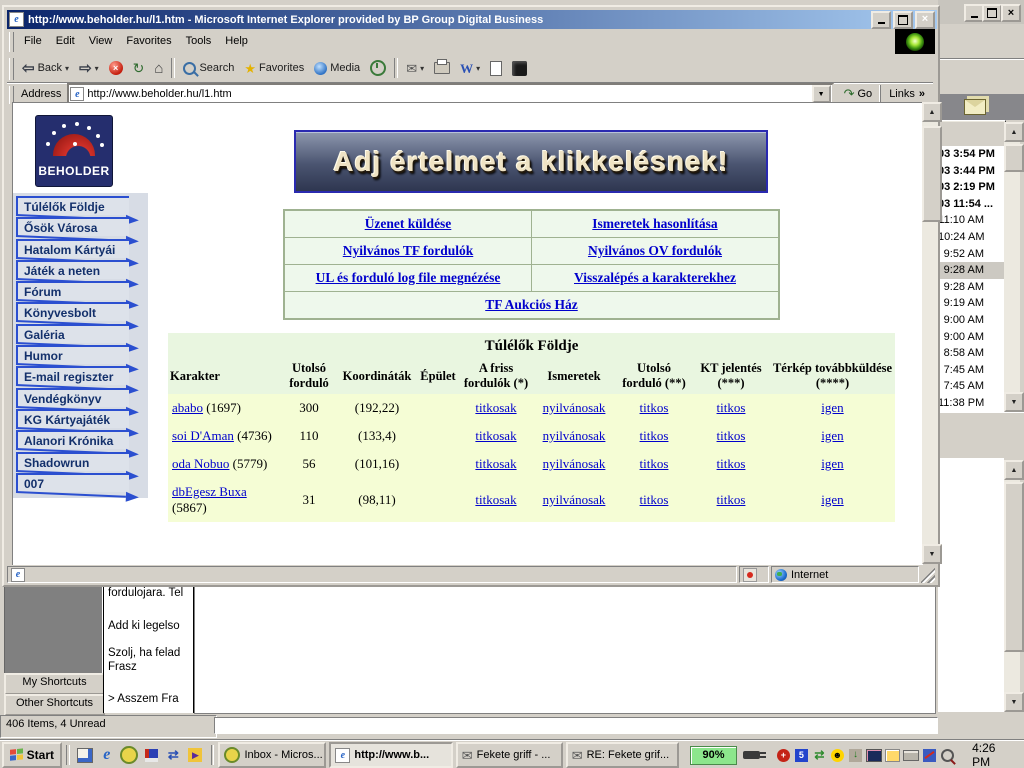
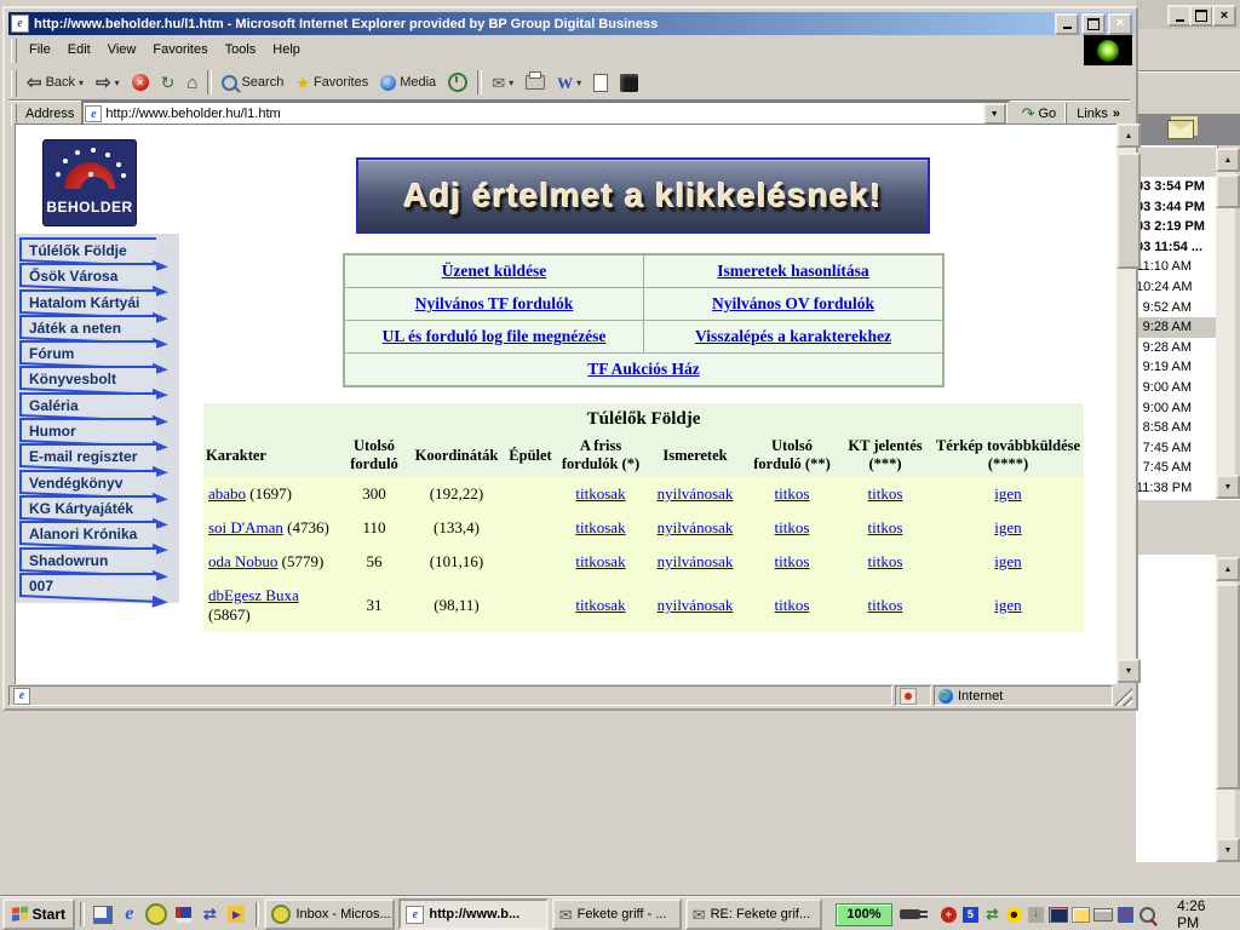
  ×
  3 3:54 PM
  3 3:44 PM
  3 2:19 PM
  3 11:54 ...
  1:10 AM
  10:24 AM
  9:52 AM
  9:28 AM
  9:28 AM
  9:19 AM
  9:00 AM
  9:00 AM
  8:58 AM
  7:45 AM
  7:45 AM
  11:38 PM
- My Shortcuts
- Other Shortcuts
- fordulojara. Tel
- Add ki legelso
- Szolj, ha felad
- Frasz
- > Asszem Fra
- 406 Items, 4 Unread
  e
  http://www.beholder.hu/l1.htm - Microsoft Internet Explorer provided by BP Group Digital Business
  ×
  File
  Edit
  View
  Favorites
  Tools
  Help
  ⇦
  Back
  ▾
  ⇨
  ▾
  ×
  ↻
  ⌂
  Search
  ★
  Favorites
  Media
  ✉
  ▾
  W
  ▾
  Address
  e
  http://www.beholder.hu/l1.htm
  ↷
  Go
  Links
  »
  BEHOLDER
  Adj értelmet a klikkelésnek!
  Túlélők Földje
  Ősök Városa
  Hatalom Kártyái
  Játék a neten
  Fórum
  Könyvesbolt
  Galéria
  Humor
  E-mail regiszter
  Vendégkönyv
  KG Kártyajáték
  Alanori Krónika
  Shadowrun
  007
  Üzenet küldése	Ismeretek hasonlítása
  Nyilvános TF fordulók	Nyilvános OV fordulók
  UL és forduló log file megnézése	Visszalépés a karakterekhez
  TF Aukciós Ház
  Túlélők Földje
  Karakter	Utolsó forduló	Koordináták	Épület	A friss fordulók (*)	Ismeretek	Utolsó forduló (**)	KT jelentés (***)	Térkép továbbküldése (****)
  ababo (1697)	300	(192,22)		titkosak	nyilvánosak	titkos	titkos	igen
  soi D'Aman (4736)	110	(133,4)		titkosak	nyilvánosak	titkos	titkos	igen
  oda Nobuo (5779)	56	(101,16)		titkosak	nyilvánosak	titkos	titkos	igen
  dbEgesz Buxa (5867)	31	(98,11)		titkosak	nyilvánosak	titkos	titkos	igen
  e
  Internet
  Start
  e
  ⇄
  ▶
  Inbox - Micros...
  e
  http://www.b...
  ✉
  Fekete griff - ...
  ✉
  RE: Fekete grif...
- 90%
+ 100%
  +
  5
  ⇄
  ☻
  ↓
  4:26 PM
